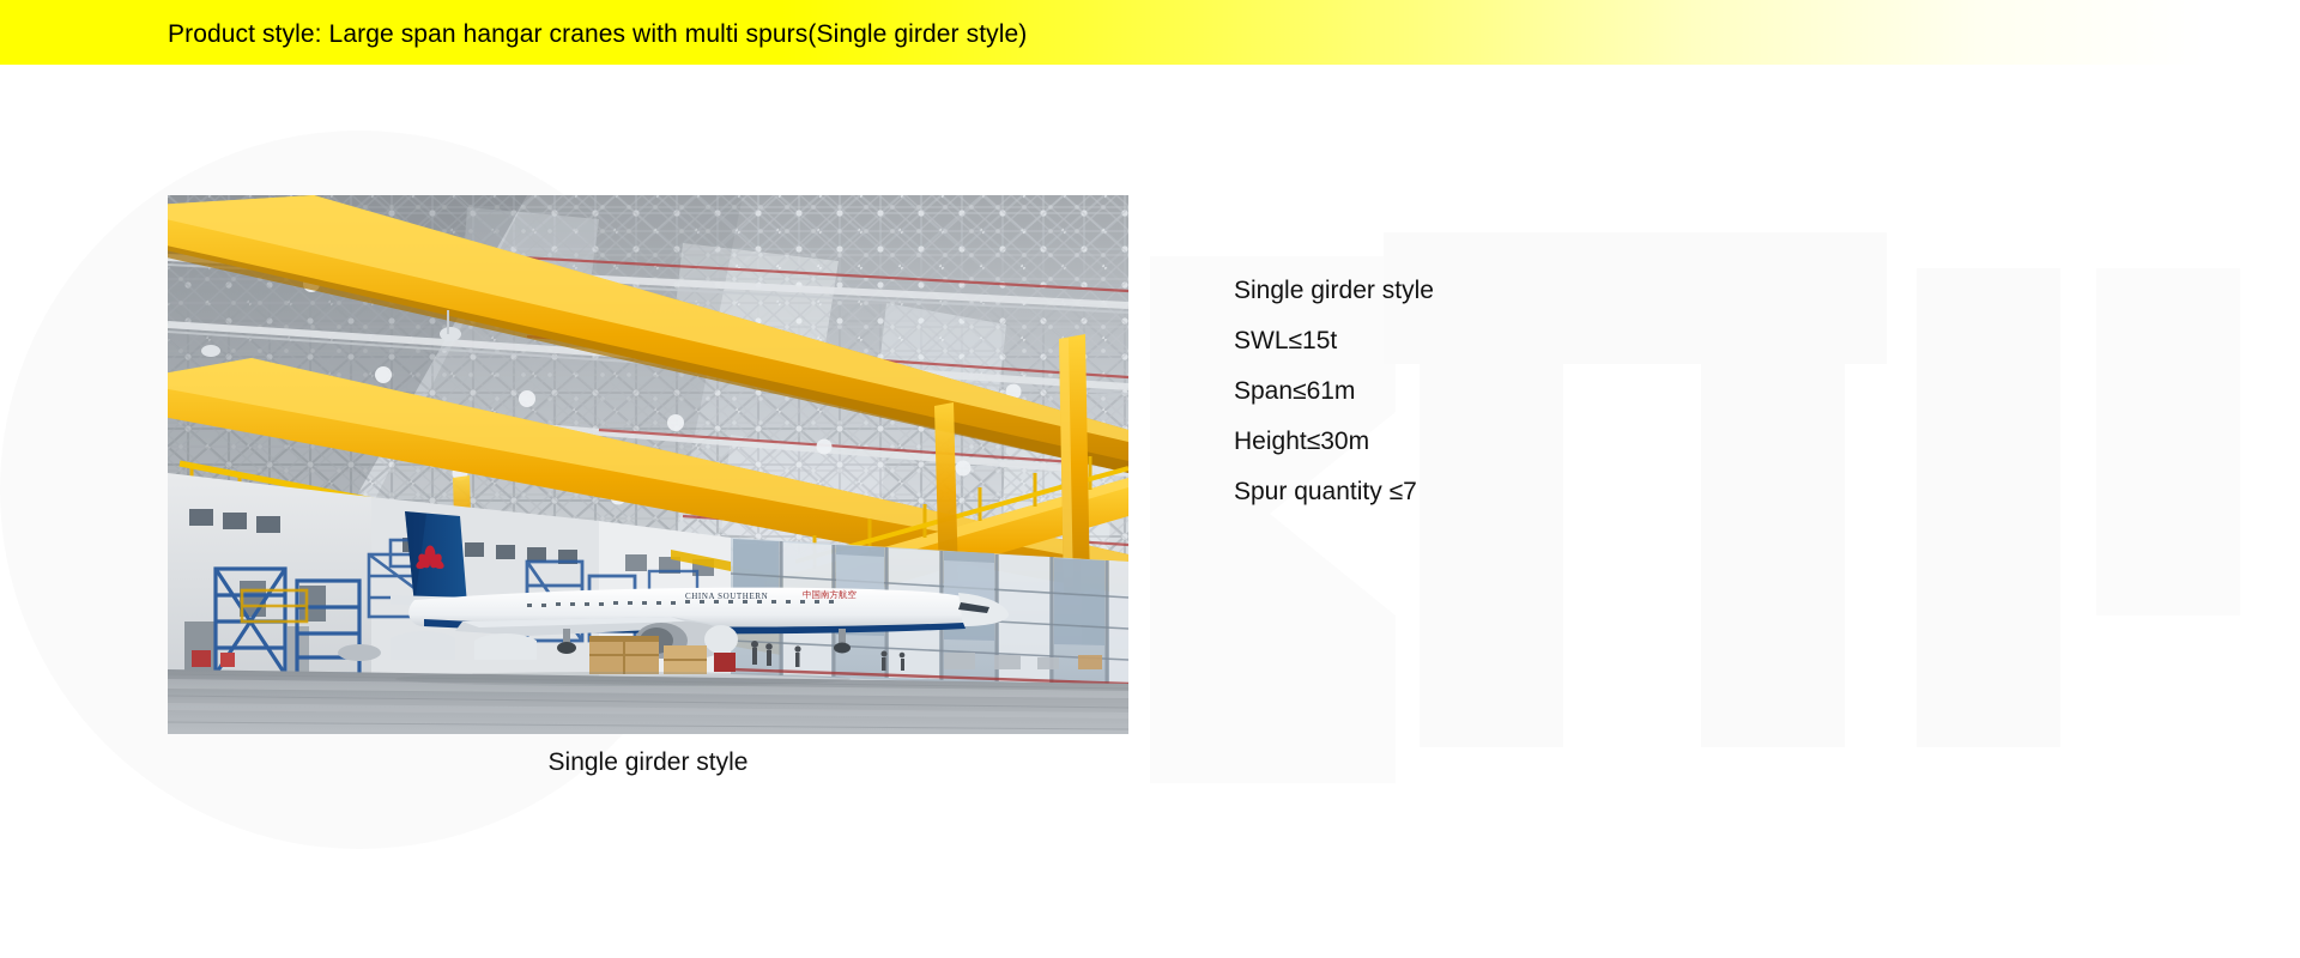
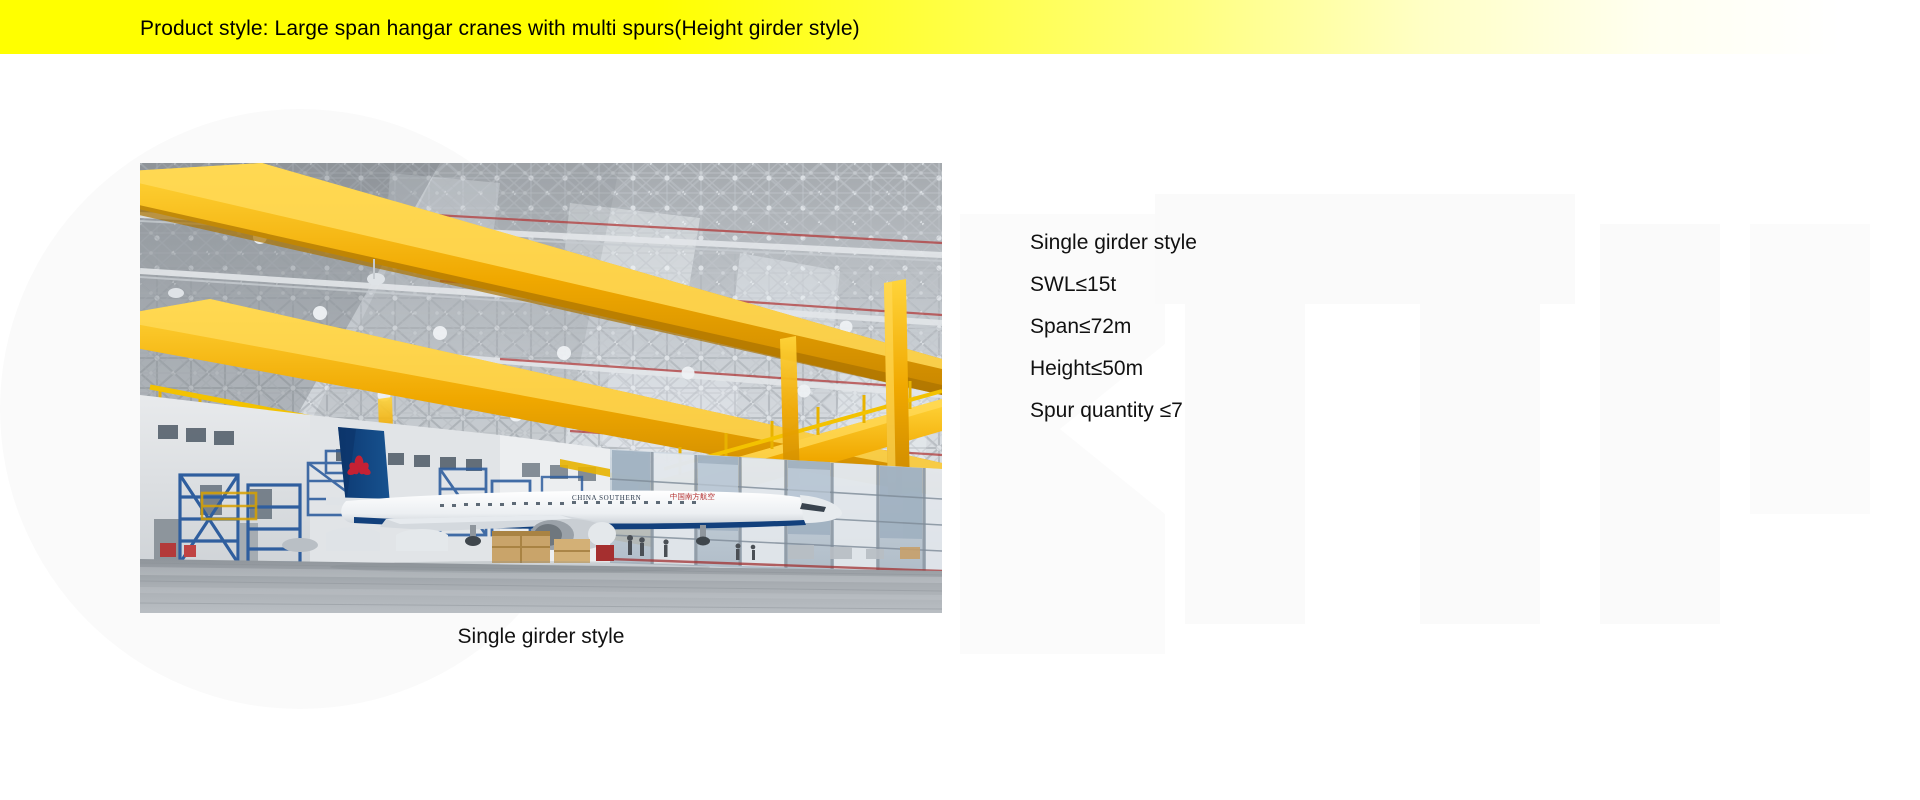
- Product style: Large span hangar cranes with multi spurs(Single girder style)
+ Product style: Large span hangar cranes with multi spurs(Height girder style)
  CHINA SOUTHERN
  中国南方航空
  Single girder style
  Single girder style
  SWL≤15t
- Span≤61m
+ Span≤72m
- Height≤30m
+ Height≤50m
  Spur quantity ≤7
